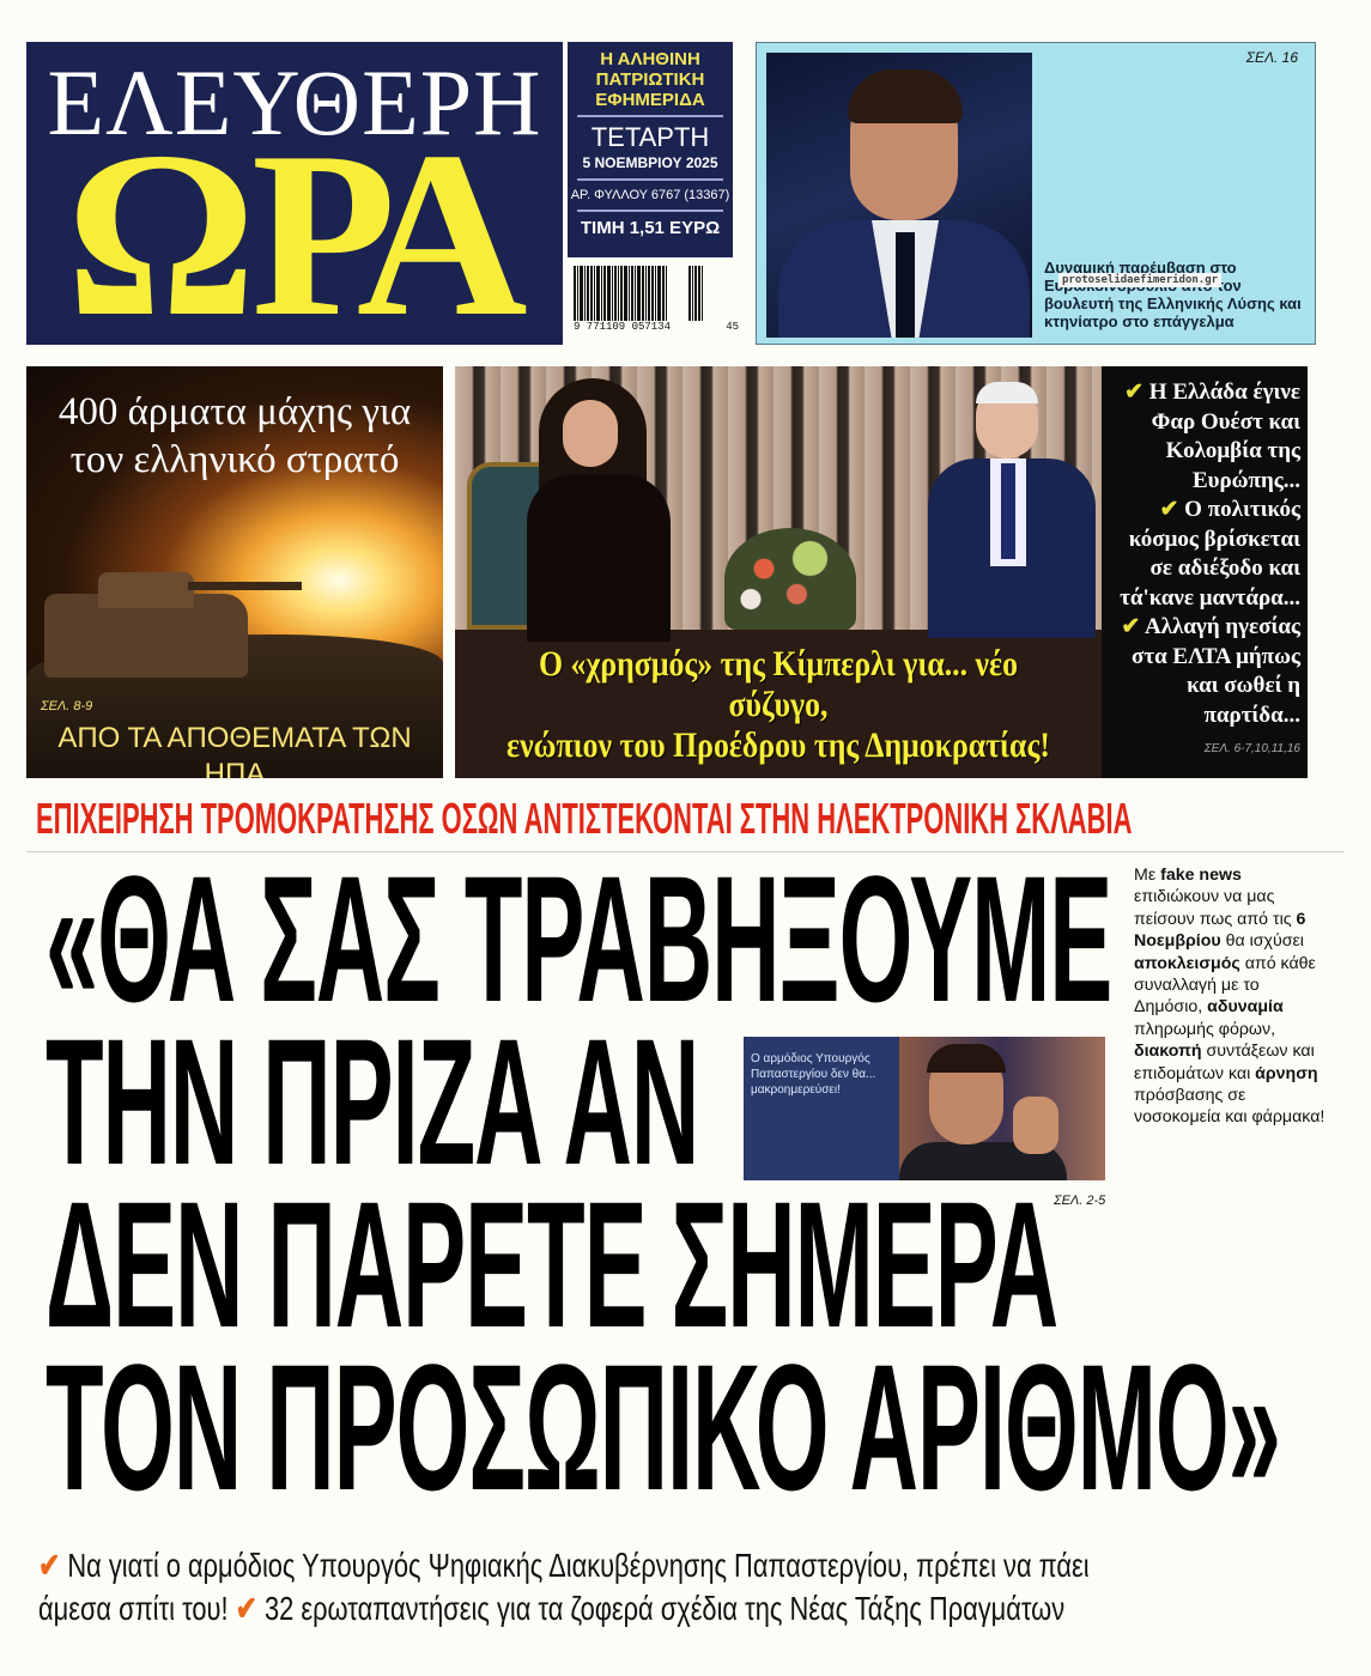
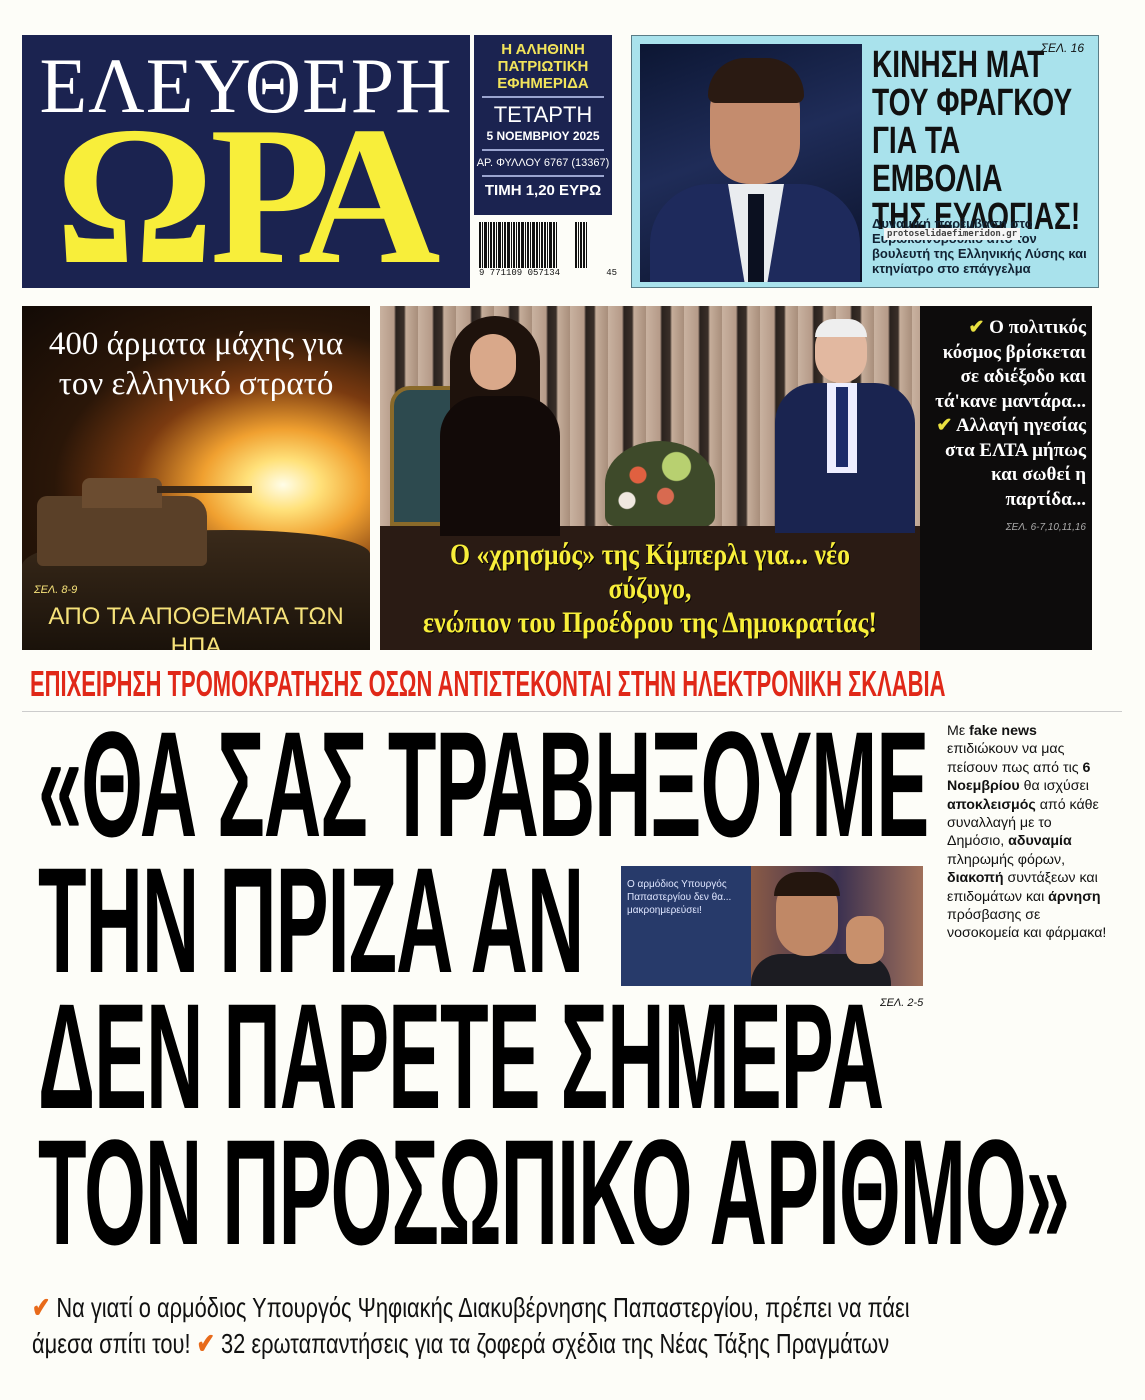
  ΕΛΕΥΘΕΡΗ
  ΩΡΑ
  Η ΑΛΗΘΙΝΗ
  ΠΑΤΡΙΩΤΙΚΗ
  ΕΦΗΜΕΡΙΔΑ
  ΤΕΤΑΡΤΗ
  5 ΝΟΕΜΒΡΙΟΥ 2025
  ΑΡ. ΦΥΛΛΟΥ 6767 (13367)
- ΤΙΜΗ 1,51 ΕΥΡΩ
+ ΤΙΜΗ 1,20 ΕΥΡΩ
  9 771109 057134
  45
  ΣΕΛ. 16
+ ΚΙΝΗΣΗ ΜΑΤ
+ ΤΟΥ ΦΡΑΓΚΟΥ
+ ΓΙΑ ΤΑ ΕΜΒΟΛΙΑ
+ ΤΗΣ ΕΥΛΟΓΙΑΣ!
  Δυναμική παρέμβαση στο Εον βουλευτή της Ελληνικής Λύσης και κτηνίατρο στο επάγγελμα
  protoselidaefimeridon.gr
  400 άρματα μάχης για
  τον ελληνικό στρατό
  ΣΕΛ. 8-9
  ΑΠΟ ΤΑ ΑΠΟΘΕΜΑΤΑ ΤΩΝ ΗΠΑ
  Ο «χρησμός» της Κίμπερλι για... νέο σύζυγο,
  ενώπιον του Προέδρου της Δημοκρατίας!
- ✔ Η Ελλάδα έγινε Φαρ Ουέστ και Κολομβία της Ευρώπης...
  ✔ Ο πολιτικός κόσμος βρίσκεται σε αδιέξοδο και τά'κανε μαντάρα...
  ✔ Αλλαγή ηγεσίας στα ΕΛΤΑ μήπως και σωθεί η παρτίδα...
  ΣΕΛ. 6-7,10,11,16
  ΕΠΙΧΕΙΡΗΣΗ ΤΡΟΜΟΚΡΑΤΗΣΗΣ ΟΣΩΝ ΑΝΤΙΣΤΕΚΟΝΤΑΙ ΣΤΗΝ ΗΛΕΚΤΡΟΝΙΚΗ ΣΚΛΑΒΙΑ
  «ΘΑ ΣΑΣ ΤΡΑΒΗΞΟΥΜΕ
  ΤΗΝ ΠΡΙΖΑ ΑΝ
  ΔΕΝ ΠΑΡΕΤΕ ΣΗΜΕΡΑ
  ΤΟΝ ΠΡΟΣΩΠΙΚΟ ΑΡΙΘΜΟ»
  Ο αρμόδιος Υπουργός Παπαστεργίου δεν θα... μακροημερεύσει!
  ΣΕΛ. 2-5
  Με fake news επιδιώκουν να μας πείσουν πως από τις 6 Νοεμβρίου θα ισχύσει αποκλεισμός από κάθε συναλλαγή με το Δημόσιο, αδυναμία πληρωμής φόρων, διακοπή συντάξεων και επιδομάτων και άρνηση πρόσβασης σε νοσοκομεία και φάρμακα!
  ✔ Να γιατί ο αρμόδιος Υπουργός Ψηφιακής Διακυβέρνησης Παπαστεργίου, πρέπει να πάει
  άμεσα σπίτι του! ✔ 32 ερωταπαντήσεις για τα ζοφερά σχέδια της Νέας Τάξης Πραγμάτων
